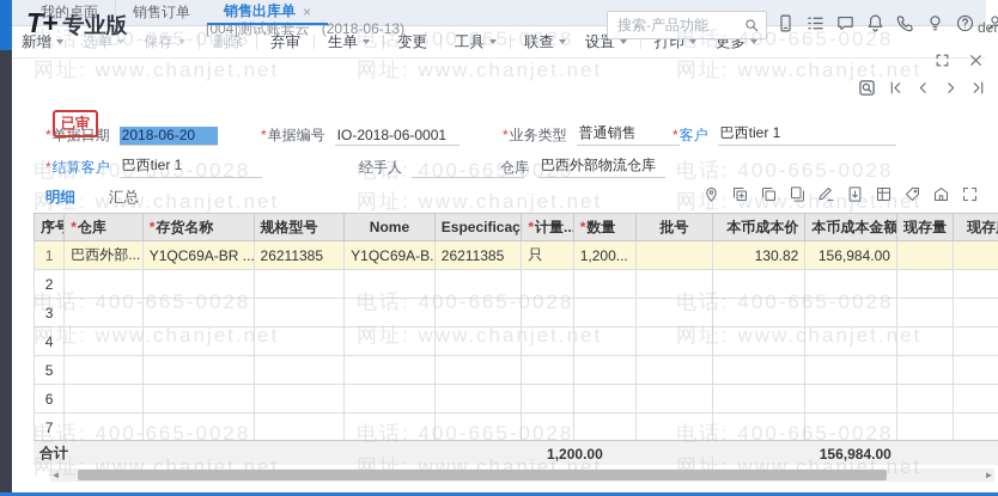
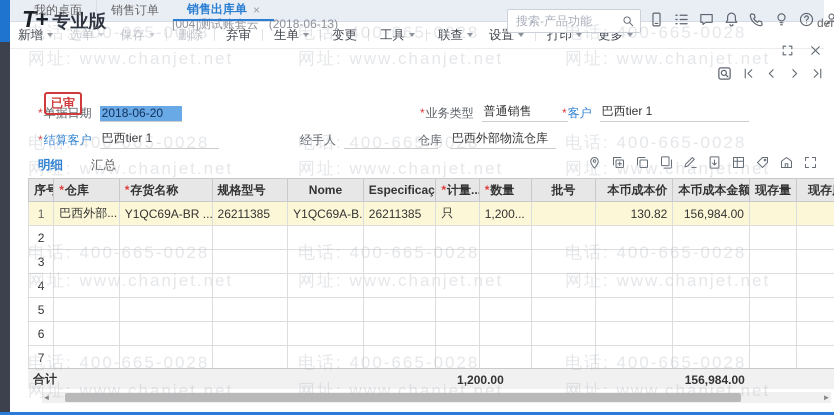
  电话: 400-665-0028
  电话: 400-665-0028
  电话: 400-665-0028
  网址: www.chanjet.net
  网址: www.chanjet.net
  网址: www.chanjet.net
  电话: 400-665-0028
  电话: 400-665-0028
  电话: 400-665-0028
  网址: www.chanjet.net
  网址: www.chanjet.net
  网址: www.chanjet.net
  电话: 400-665-0028
  电话: 400-665-0028
  电话: 400-665-0028
  网址: www.chanjet.net
  网址: www.chanjet.net
  网址: www.chanjet.net
  电话: 400-665-0028
  电话: 400-665-0028
  电话: 400-665-0028
  网址: www.chanjet.net
  网址: www.chanjet.net
  网址: www.chanjet.net
  T+ 专业版
  [004]测试账套云 (2018-06-13)
  搜索-产品功能
  我的桌面
  销售订单
  销售出库单
  ×
  新增
  选单
  保存
  删除
  弃审
  生单
  变更
  工具
  联查
  设置
  打印
  更多
  已审
  *单据日期
  2018-06-20
- *单据编号
- IO-2018-06-0001
  *业务类型
  普通销售
  *客户
  巴西tier 1
  *结算客户
  巴西tier 1
  经手人
  仓库
  巴西外部物流仓库
  明细
  汇总
  序号	*仓库	*存货名称	规格型号	Nome	Especificaç	*计量..	*数量	批号	本币成本价	本币成本金额	现存量	现存
  1	巴西外部...	Y1QC69A-BR ...	26211385	Y1QC69A-B.	26211385	只	1,200...		130.82	156,984.00
  2
  3
  4
  5
  6
  7
  合计					1,200.00			156,984.00
  ◄
  ►
